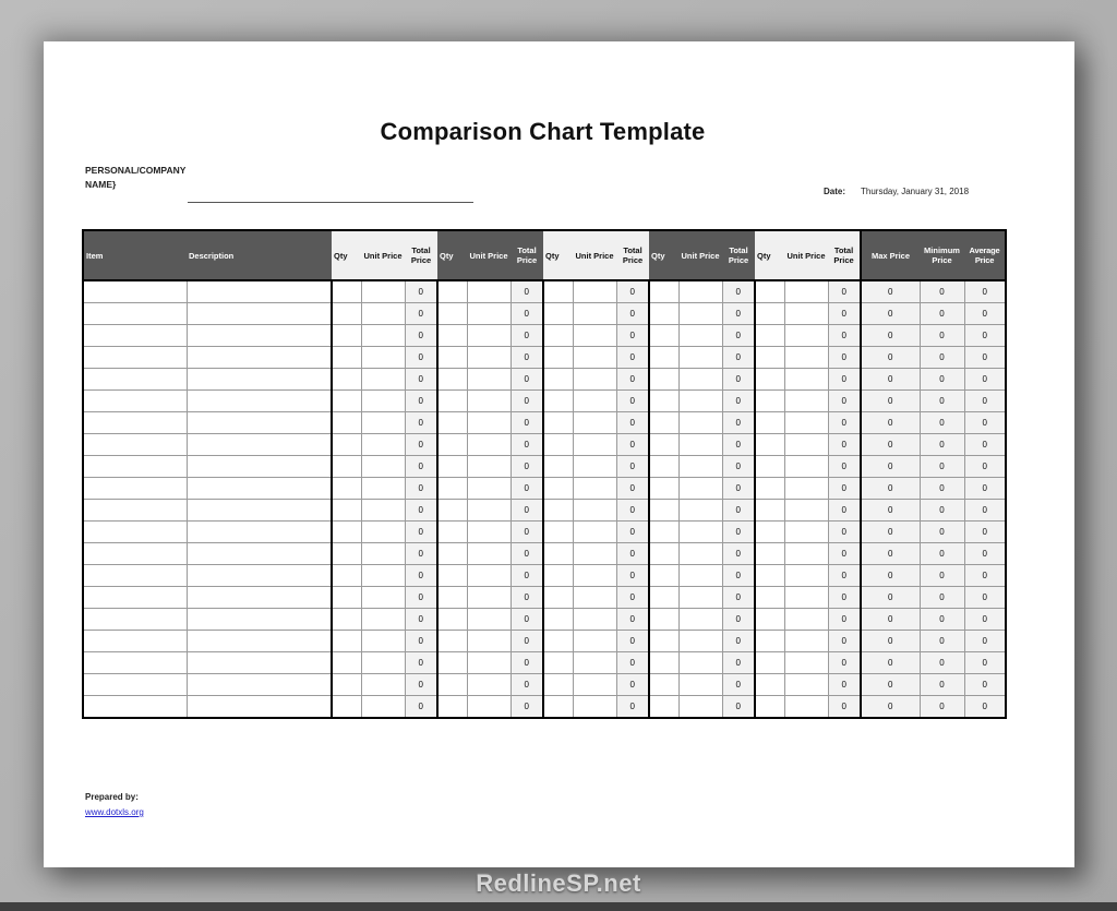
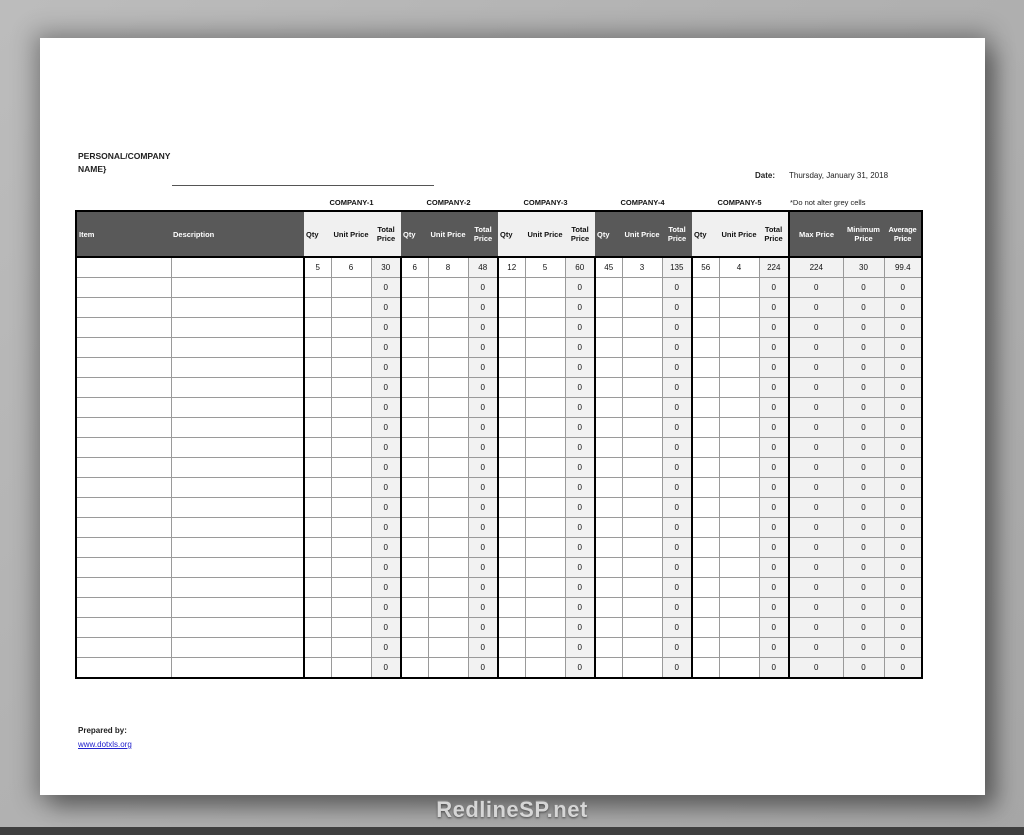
- Comparison Chart Template
  PERSONAL/COMPANY NAME}
  Date:
  Thursday, January 31, 2018
+ COMPANY-1
+ COMPANY-2
+ COMPANY-3
+ COMPANY-4
+ COMPANY-5
+ *Do not alter grey cells
  Item	Description	Qty	Unit Price	Total Price	Qty	Unit Price	Total Price	Qty	Unit Price	Total Price	Qty	Unit Price	Total Price	Qty	Unit Price	Total Price	Max Price	Minimum Price	Average Price
+ 		5	6	30	6	8	48	12	5	60	45	3	135	56	4	224	224	30	99.4
  				0			0			0			0			0	0	0	0
  				0			0			0			0			0	0	0	0
  				0			0			0			0			0	0	0	0
  				0			0			0			0			0	0	0	0
  				0			0			0			0			0	0	0	0
  				0			0			0			0			0	0	0	0
  				0			0			0			0			0	0	0	0
  				0			0			0			0			0	0	0	0
  				0			0			0			0			0	0	0	0
  				0			0			0			0			0	0	0	0
  				0			0			0			0			0	0	0	0
  				0			0			0			0			0	0	0	0
  				0			0			0			0			0	0	0	0
  				0			0			0			0			0	0	0	0
  				0			0			0			0			0	0	0	0
  				0			0			0			0			0	0	0	0
  				0			0			0			0			0	0	0	0
  				0			0			0			0			0	0	0	0
  				0			0			0			0			0	0	0	0
  				0			0			0			0			0	0	0	0
  Prepared by:
  www.dotxls.org
  RedlineSP.net
